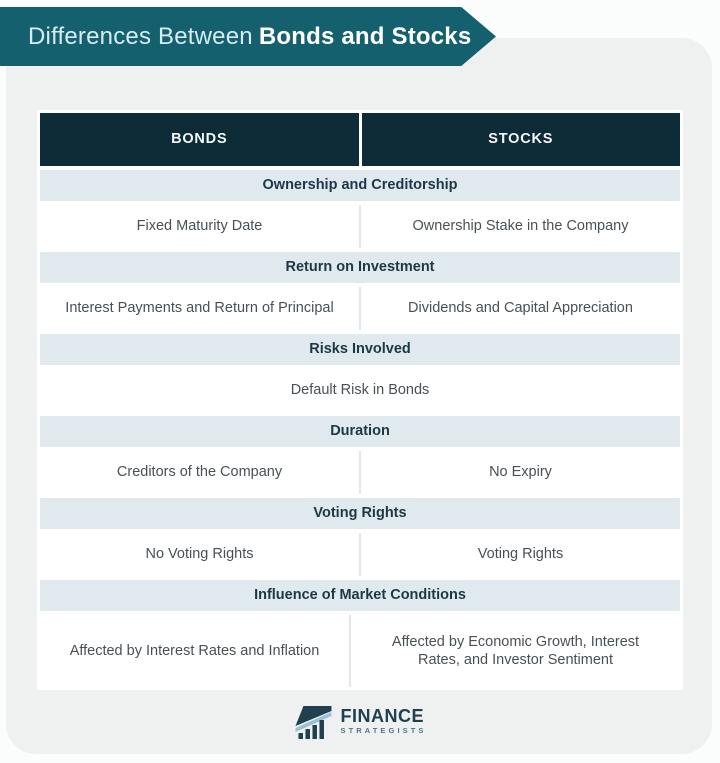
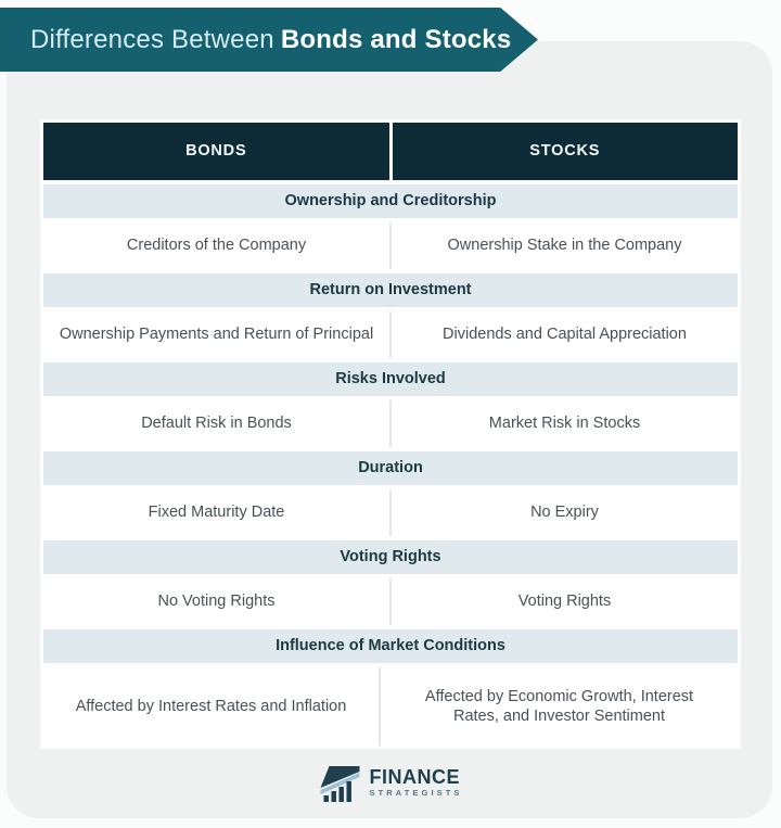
  Differences Between Bonds and Stocks
  BONDS
  STOCKS
  Ownership and Creditorship
- Fixed Maturity Date
+ Creditors of the Company
  Ownership Stake in the Company
  Return on Investment
- Interest Payments and Return of Principal
+ Ownership Payments and Return of Principal
  Dividends and Capital Appreciation
  Risks Involved
  Default Risk in Bonds
+ Market Risk in Stocks
  Duration
- Creditors of the Company
+ Fixed Maturity Date
  No Expiry
  Voting Rights
  No Voting Rights
  Voting Rights
  Influence of Market Conditions
  Affected by Interest Rates and Inflation
  Affected by Economic Growth, Interest Rates, and Investor Sentiment
  FINANCE
  STRATEGISTS
